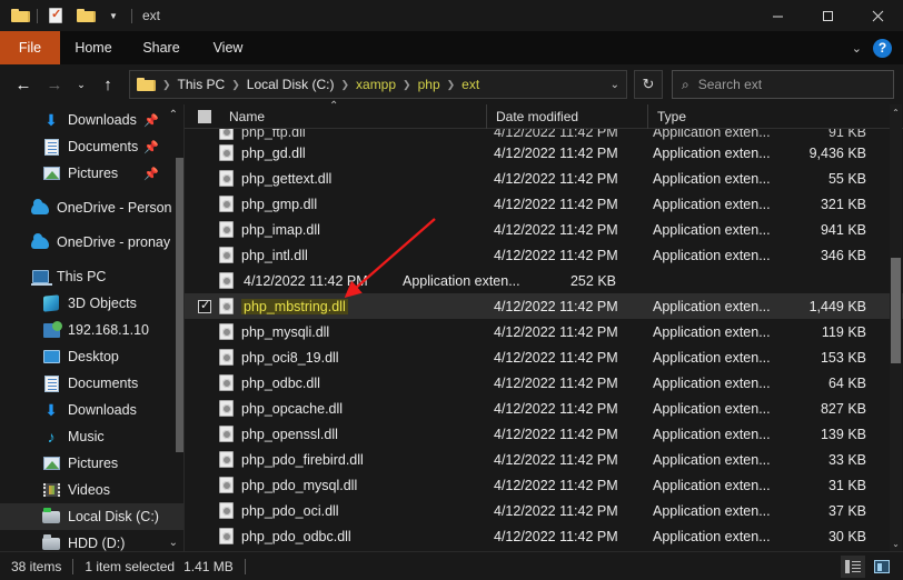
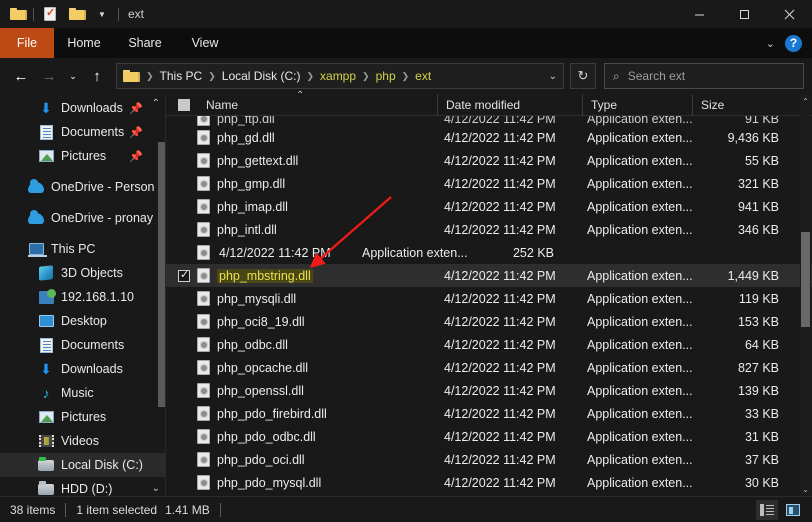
  ▼
  ext
  File
  Home
  Share
  View
  ⌄
  ?
  ←
  →
  ⌄
  ↑
  ❯
  This PC
  ❯
  Local Disk (C:)
  ❯
  xampp
  ❯
  php
  ❯
  ext
  ⌄
  ↻
  ⌕
  Search ext
  ⬇
  Downloads
  📌
  Documents
  📌
  Pictures
  📌
  OneDrive - Person
  OneDrive - pronay
  This PC
  3D Objects
  192.168.1.10
  Desktop
  Documents
  ⬇
  Downloads
  ♪
  Music
  Pictures
  Videos
  Local Disk (C:)
  HDD (D:)
  ⌃
  ⌄
  Name
  Date modified
  Type
+ Size
  ⌃
  php_ftp.dll
  4/12/2022 11:42 PM
  Application exten...
  91 KB
  php_gd.dll
  4/12/2022 11:42 PM
  Application exten...
  9,436 KB
  php_gettext.dll
  4/12/2022 11:42 PM
  Application exten...
  55 KB
  php_gmp.dll
  4/12/2022 11:42 PM
  Application exten...
  321 KB
  php_imap.dll
  4/12/2022 11:42 PM
  Application exten...
  941 KB
  php_intl.dll
  4/12/2022 11:42 PM
  Application exten...
  346 KB
  4/12/2022 11:42 PM
  Application exten...
  252 KB
  php_mbstring.dll
  4/12/2022 11:42 PM
  Application exten...
  1,449 KB
  php_mysqli.dll
  4/12/2022 11:42 PM
  Application exten...
  119 KB
  php_oci8_19.dll
  4/12/2022 11:42 PM
  Application exten...
  153 KB
  php_odbc.dll
  4/12/2022 11:42 PM
  Application exten...
  64 KB
  php_opcache.dll
  4/12/2022 11:42 PM
  Application exten...
  827 KB
  php_openssl.dll
  4/12/2022 11:42 PM
  Application exten...
  139 KB
  php_pdo_firebird.dll
  4/12/2022 11:42 PM
  Application exten...
  33 KB
- php_pdo_mysql.dll
+ php_pdo_odbc.dll
  4/12/2022 11:42 PM
  Application exten...
  31 KB
  php_pdo_oci.dll
  4/12/2022 11:42 PM
  Application exten...
  37 KB
- php_pdo_odbc.dll
+ php_pdo_mysql.dll
  4/12/2022 11:42 PM
  Application exten...
  30 KB
  ⌃
  ⌄
  38 items
  1 item selected
  1.41 MB
